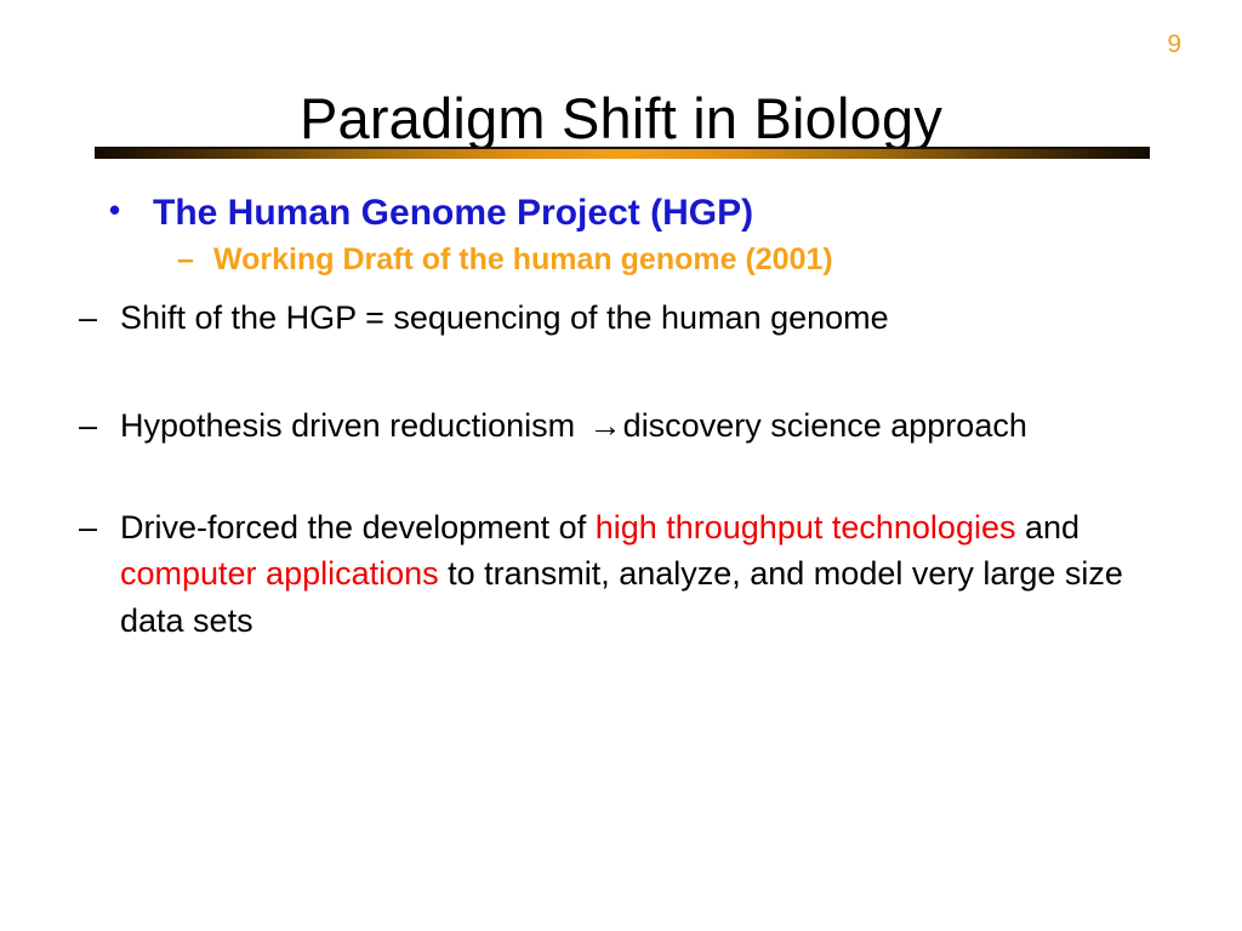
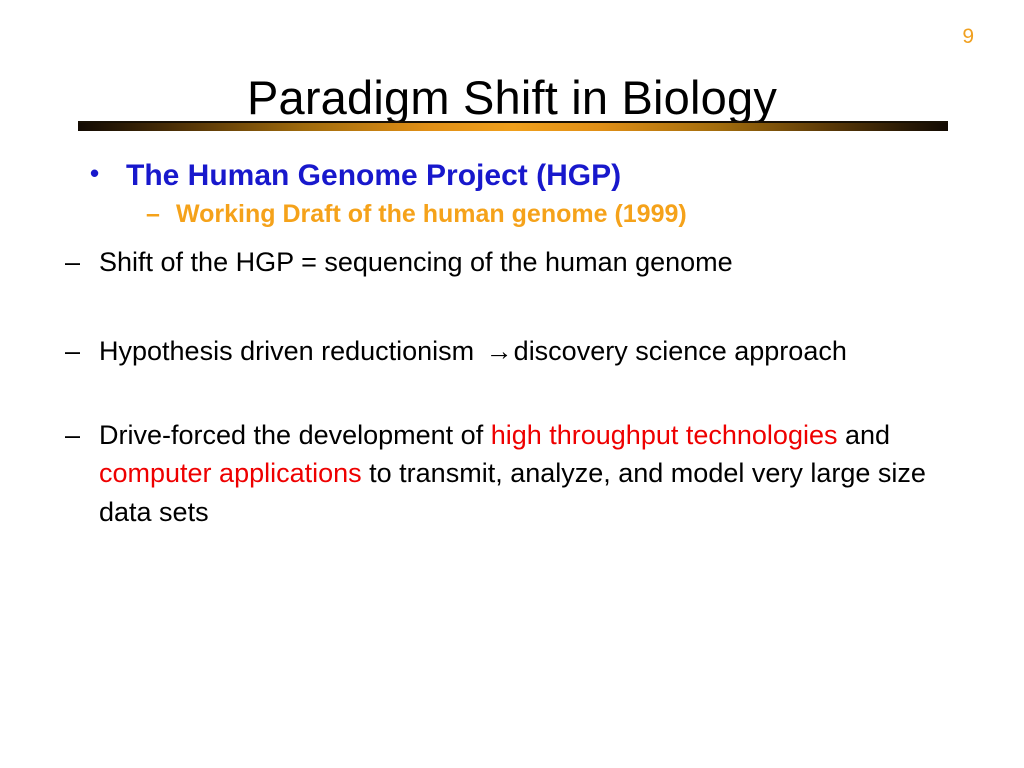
  9
  Paradigm Shift in Biology
  •
  The Human Genome Project (HGP)
  –
- Working Draft of the human genome (2001)
+ Working Draft of the human genome (1999)
  –
  Shift of the HGP = sequencing of the human genome
  –
  Hypothesis driven reductionism →discovery science approach
  –
  Drive-forced the development of high throughput technologies and computer applications to transmit, analyze, and model very large size data sets
